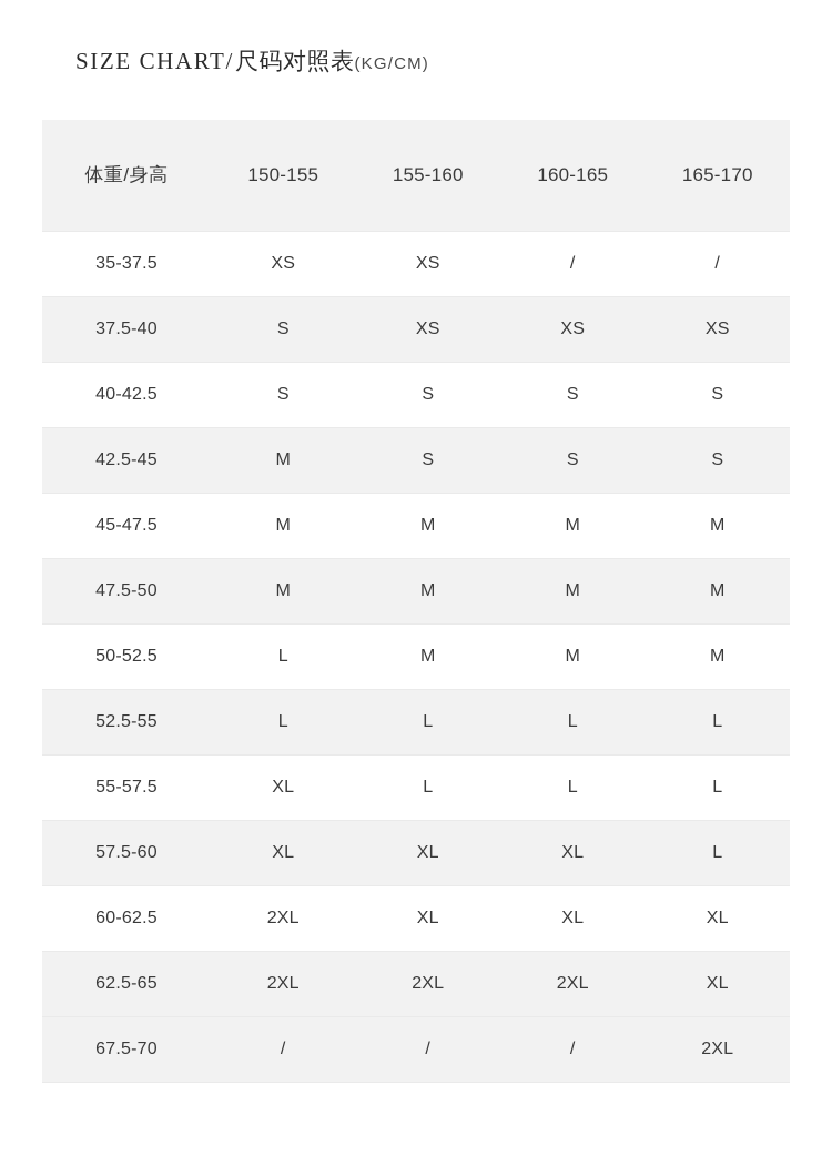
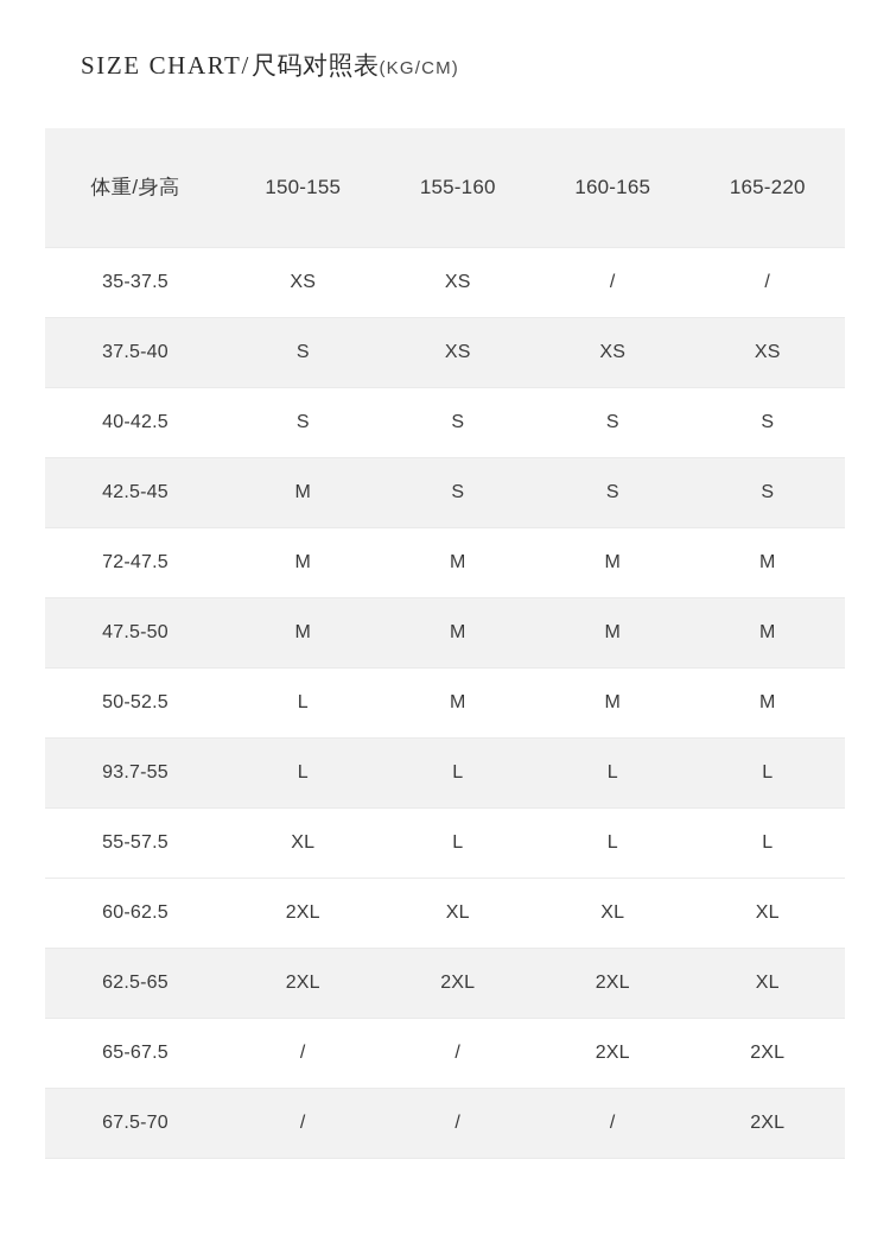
  SIZE CHART/
  尺码对照表
  (KG/CM)
- 体重/身高	150-155	155-160	160-165	165-170
+ 体重/身高	150-155	155-160	160-165	165-220
  35-37.5	XS	XS	/	/
  37.5-40	S	XS	XS	XS
  40-42.5	S	S	S	S
  42.5-45	M	S	S	S
- 45-47.5	M	M	M	M
+ 72-47.5	M	M	M	M
  47.5-50	M	M	M	M
  50-52.5	L	M	M	M
- 52.5-55	L	L	L	L
+ 93.7-55	L	L	L	L
  55-57.5	XL	L	L	L
- 57.5-60	XL	XL	XL	L
  60-62.5	2XL	XL	XL	XL
  62.5-65	2XL	2XL	2XL	XL
+ 65-67.5	/	/	2XL	2XL
  67.5-70	/	/	/	2XL
